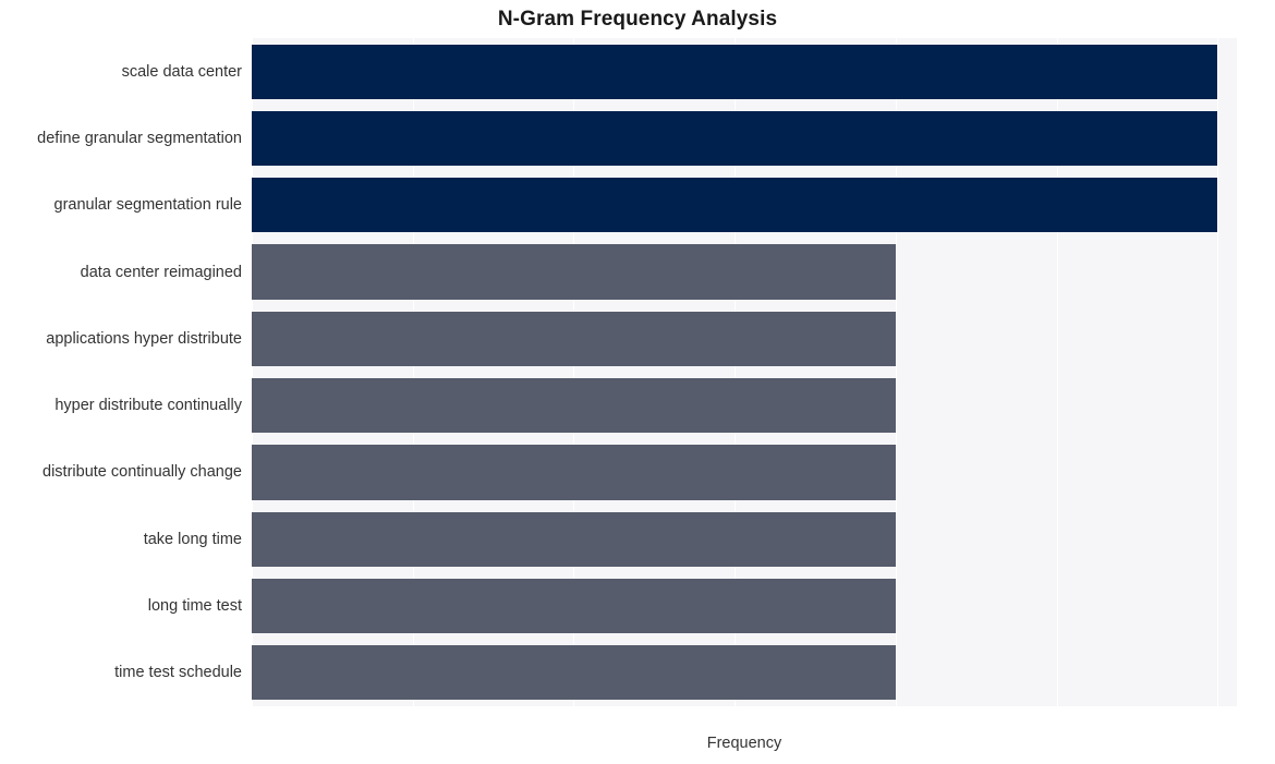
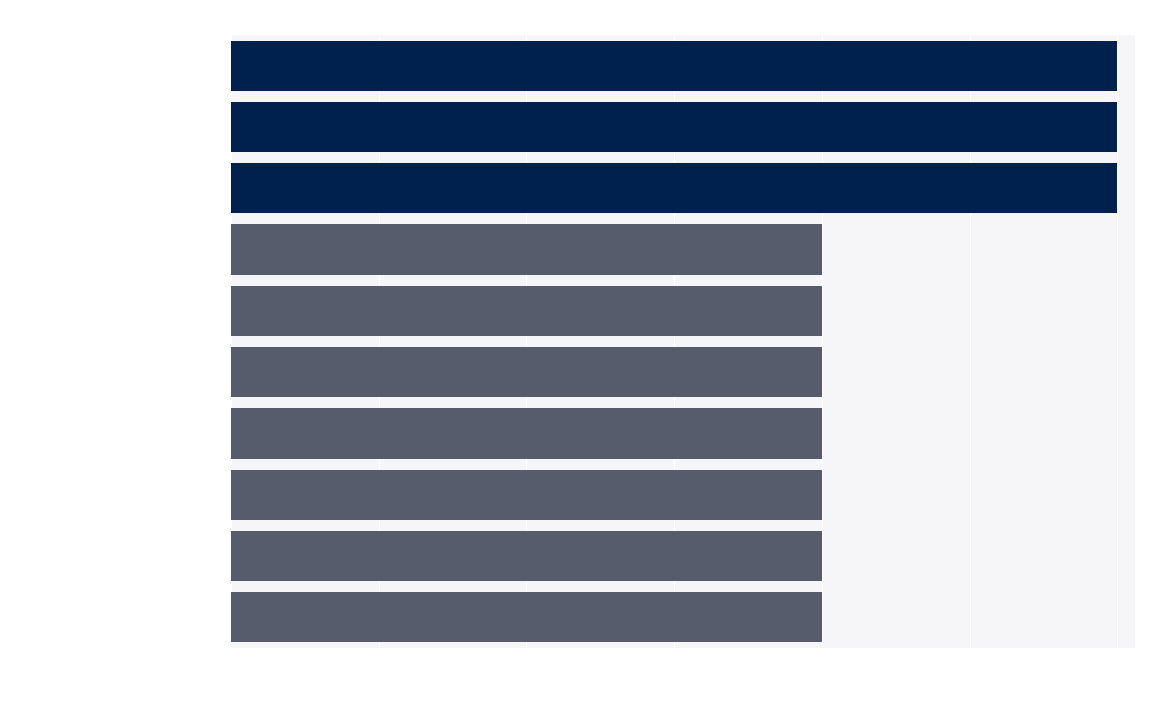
- N-Gram Frequency Analysis
- scale data center
- define granular segmentation
- granular segmentation rule
- data center reimagined
- applications hyper distribute
- hyper distribute continually
- distribute continually change
- take long time
- long time test
- time test schedule
- Frequency
